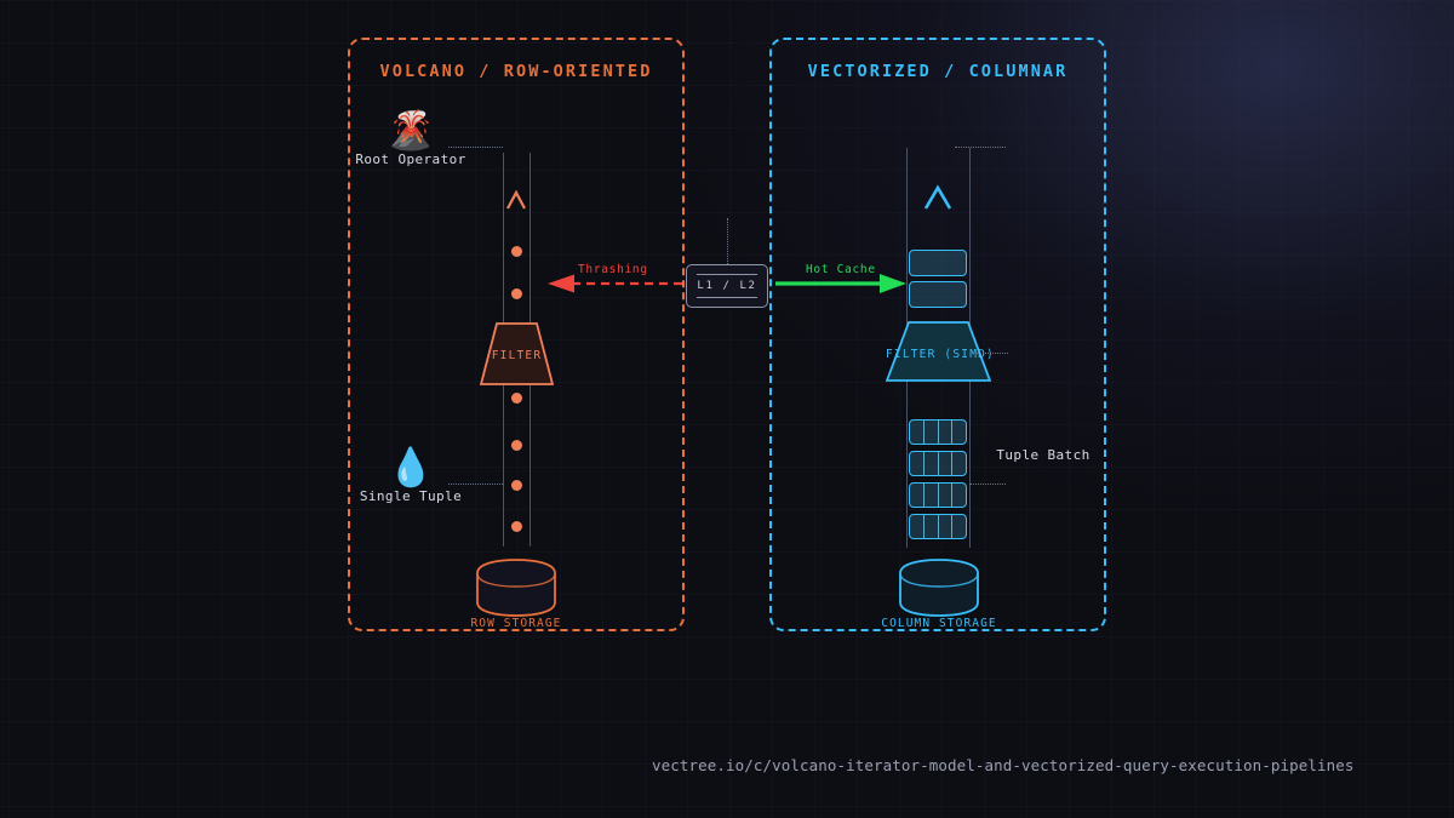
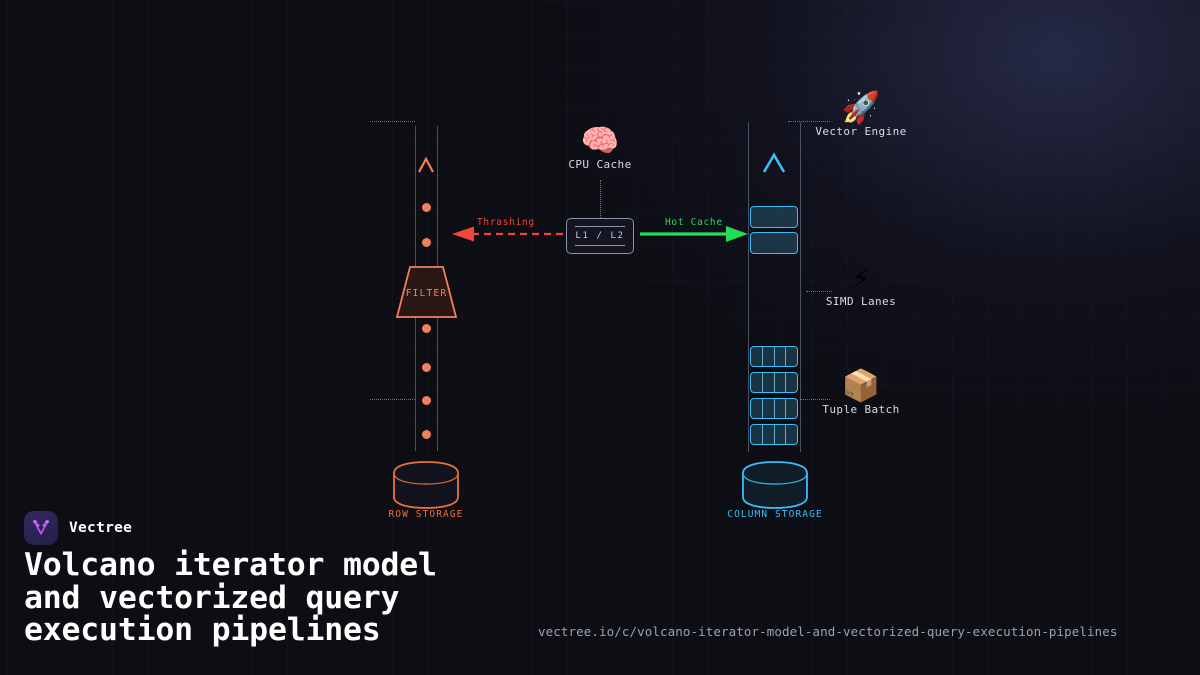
- VOLCANO / ROW-ORIENTED
  FILTER
  ROW STORAGE
- 🌋
- Root Operator
- 💧
- Single Tuple
- VECTORIZED / COLUMNAR
- FILTER (SIMD)
  COLUMN STORAGE
+ 🚀
+ Vector Engine
+ ⚡
+ SIMD Lanes
+ 📦
  Tuple Batch
+ 🧠
+ CPU Cache
  L1 / L2
  Thrashing
  Hot Cache
+ Vectree
+ Volcano iterator model
+ and vectorized query
+ execution pipelines
  vectree.io/c/volcano-iterator-model-and-vectorized-query-execution-pipelines
